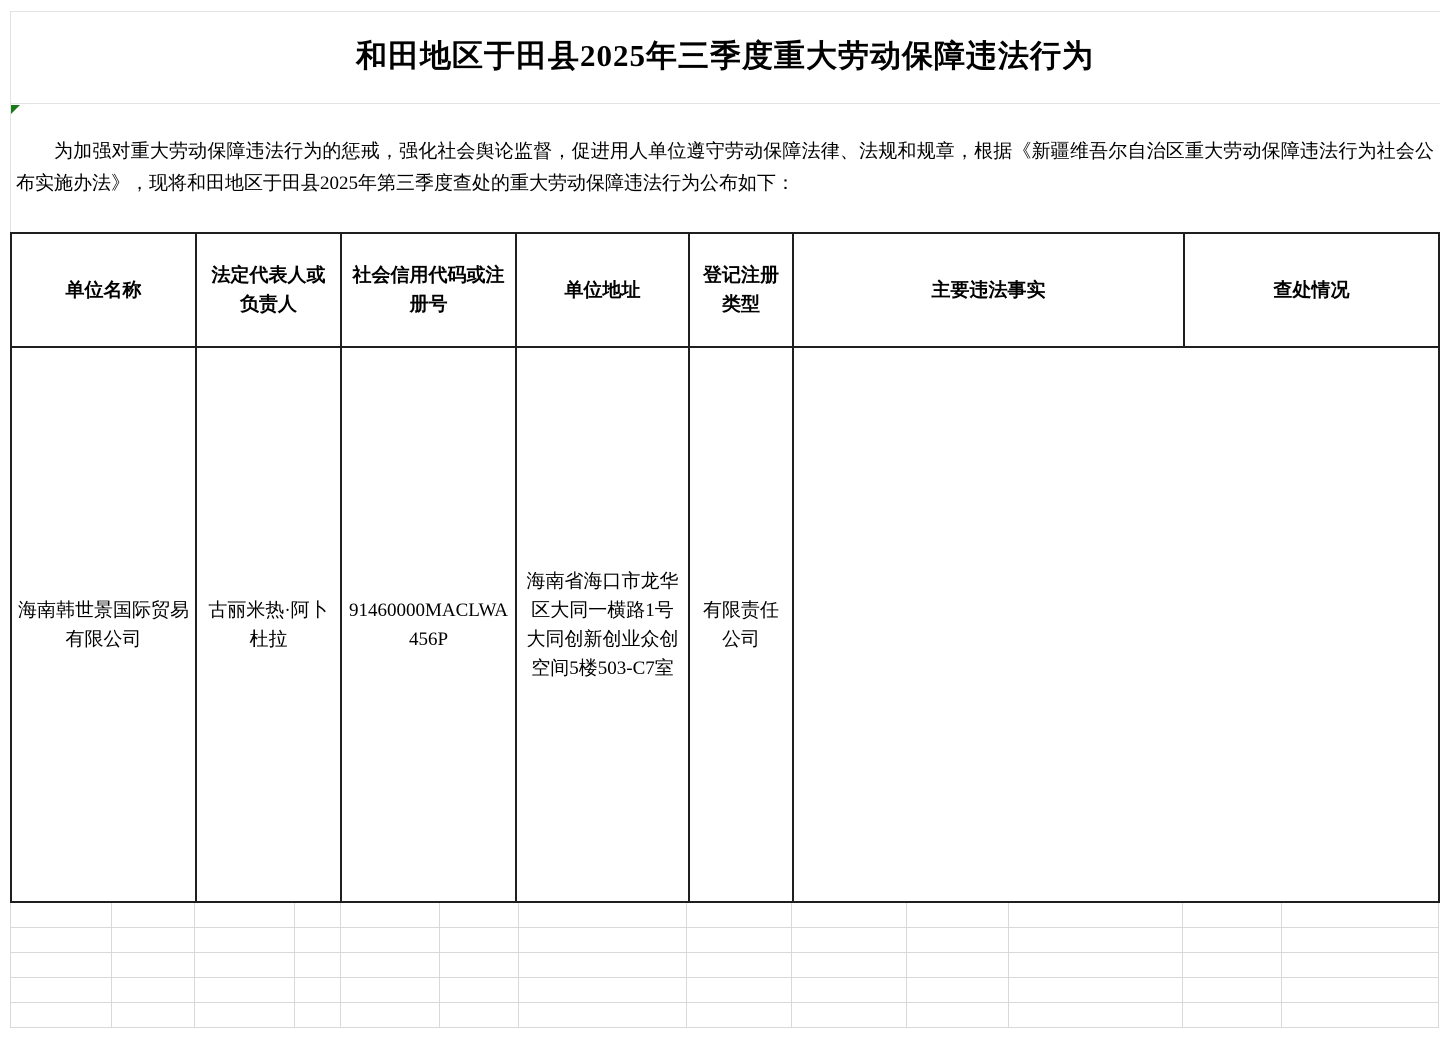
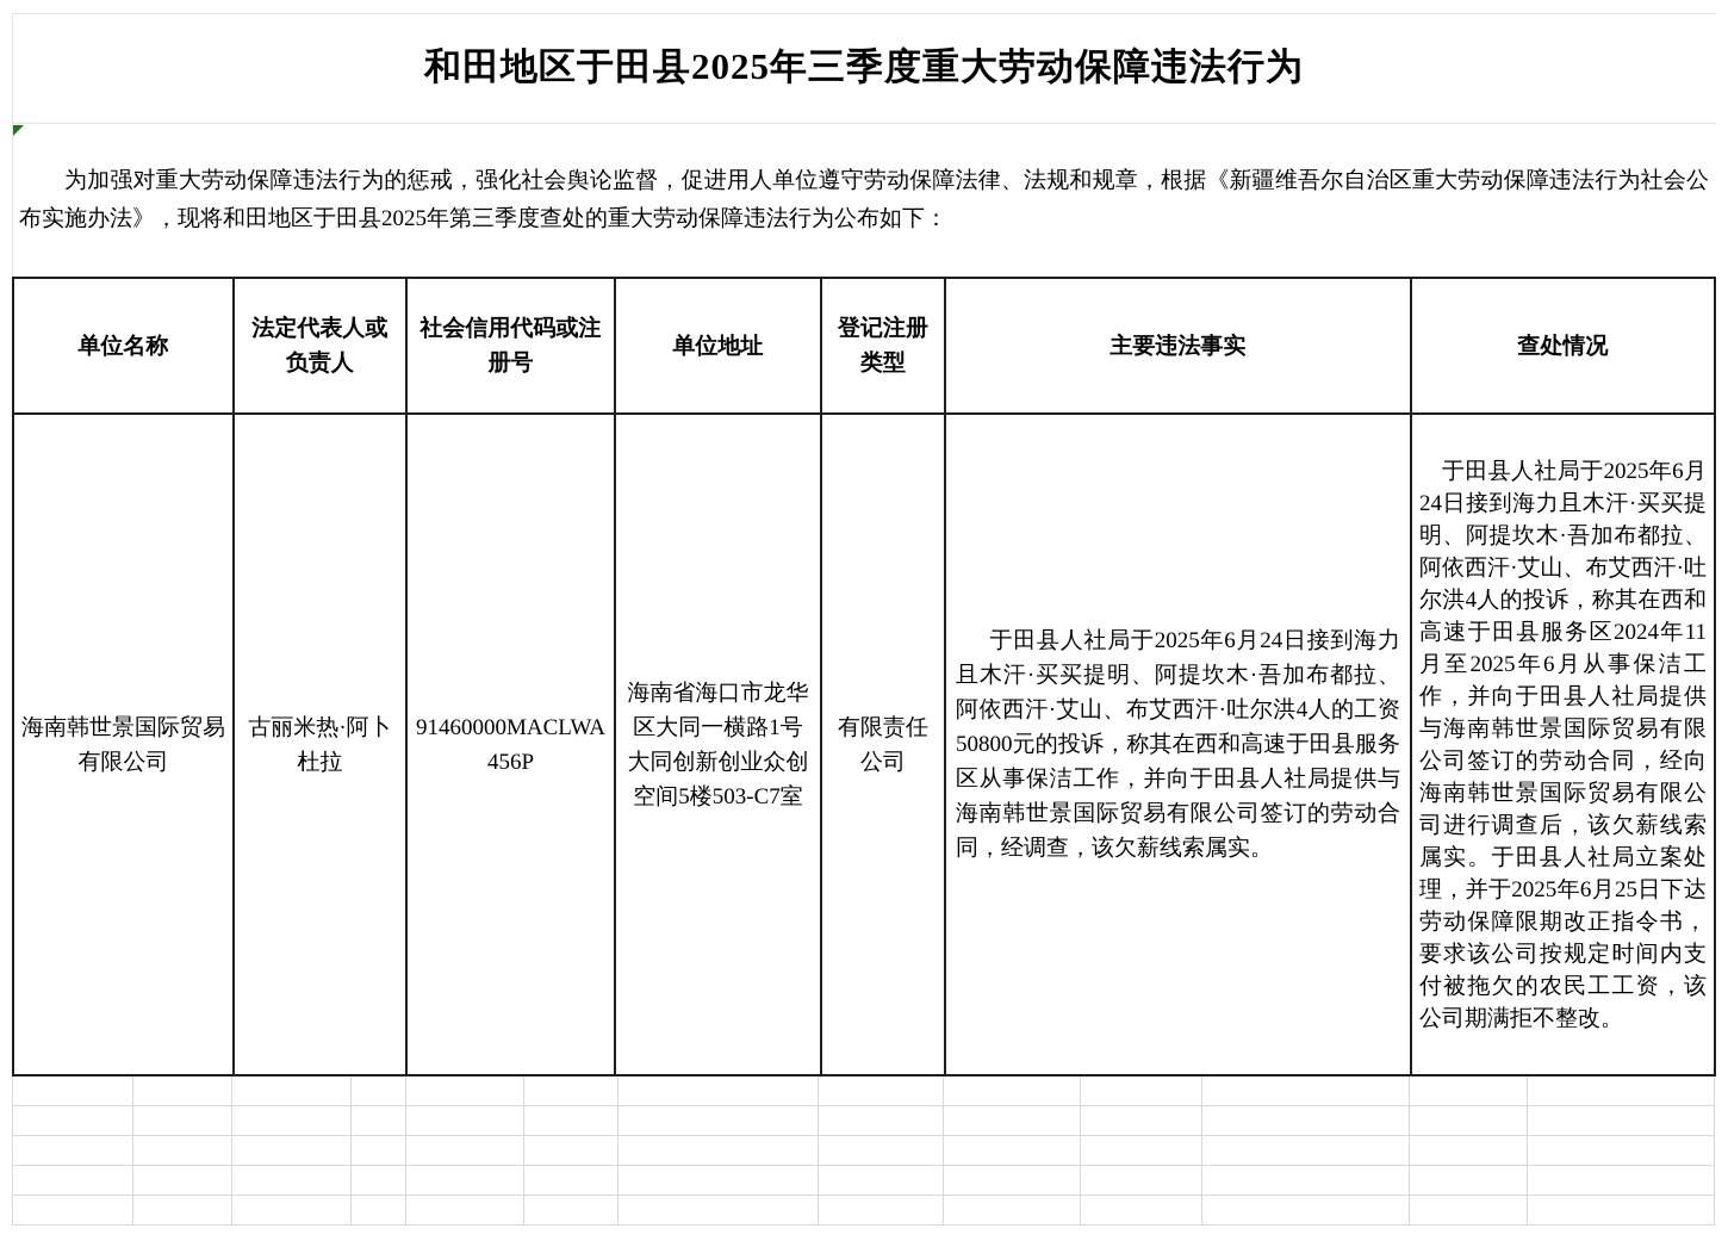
  和田地区于田县2025年三季度重大劳动保障违法行为
  为加强对重大劳动保障违法行为的惩戒，强化社会舆论监督，促进用人单位遵守劳动保障法律、法规和规章，根据《新疆维吾尔自治区重大劳动保障违法行为社会公布实施办法》，现将和田地区于田县2025年第三季度查处的重大劳动保障违法行为公布如下：
  单位名称
  法定代表人或负责人
  社会信用代码或注册号
  单位地址
  登记注册类型
  主要违法事实
  查处情况
  海南韩世景国际贸易有限公司
  古丽米热·阿卜杜拉
  91460000MACLWA456P
  海南省海口市龙华区大同一横路1号大同创新创业众创空间5楼503-C7室
  有限责任公司
+ 于田县人社局于2025年6月24日接到海力且木汗·买买提明、阿提坎木·吾加布都拉、阿依西汗·艾山、布艾西汗·吐尔洪4人的工资50800元的投诉，称其在西和高速于田县服务区从事保洁工作，并向于田县人社局提供与海南韩世景国际贸易有限公司签订的劳动合同，经调查，该欠薪线索属实。
+ 于田县人社局于2025年6月24日接到海力且木汗·买买提明、阿提坎木·吾加布都拉、阿依西汗·艾山、布艾西汗·吐尔洪4人的投诉，称其在西和高速于田县服务区2024年11月至2025年6月从事保洁工作，并向于田县人社局提供与海南韩世景国际贸易有限公司签订的劳动合同，经向海南韩世景国际贸易有限公司进行调查后，该欠薪线索属实。于田县人社局立案处理，并于2025年6月25日下达劳动保障限期改正指令书，要求该公司按规定时间内支付被拖欠的农民工工资，该公司期满拒不整改。
